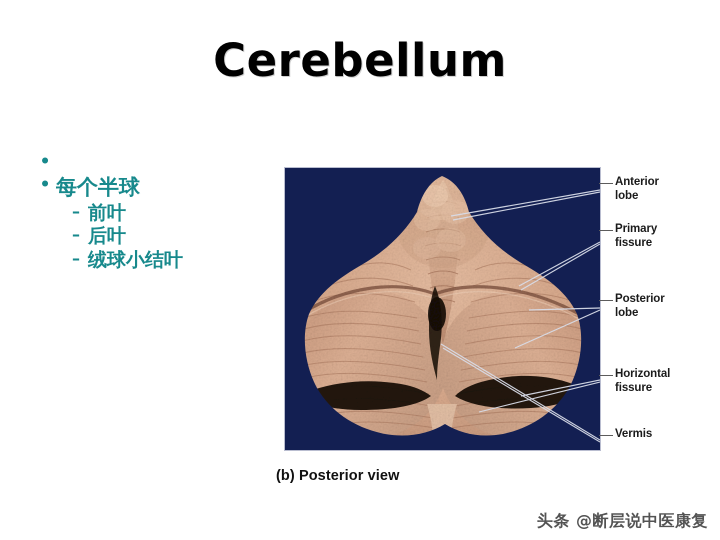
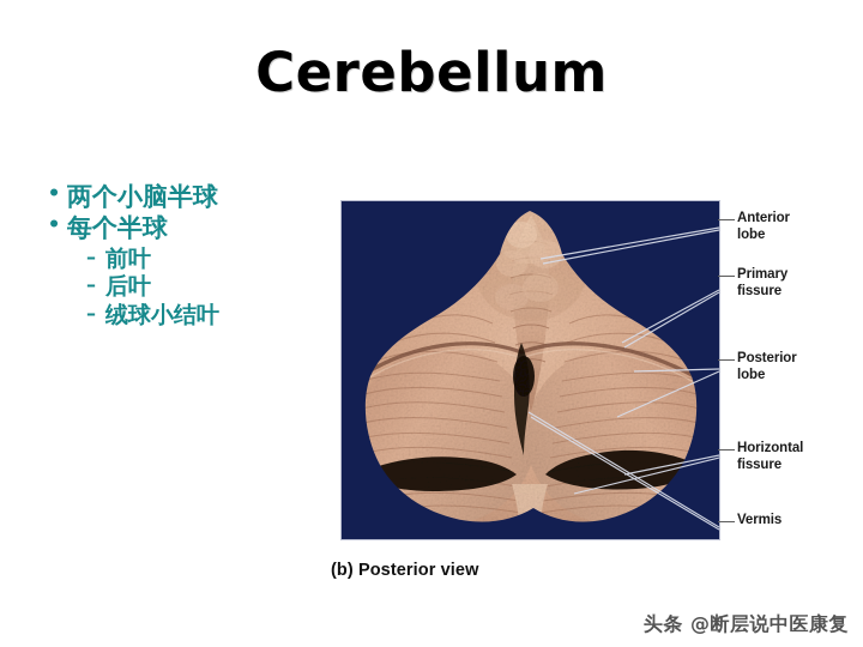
  Cerebellum
  •
+ 两个小脑半球
  •
  每个半球
  –
  前叶
  –
  后叶
  –
  绒球小结叶
  Anterior
  lobe
  Primary
  fissure
  Posterior
  lobe
  Horizontal
  fissure
  Vermis
  (b) Posterior view
  头条 @断层说中医康复
